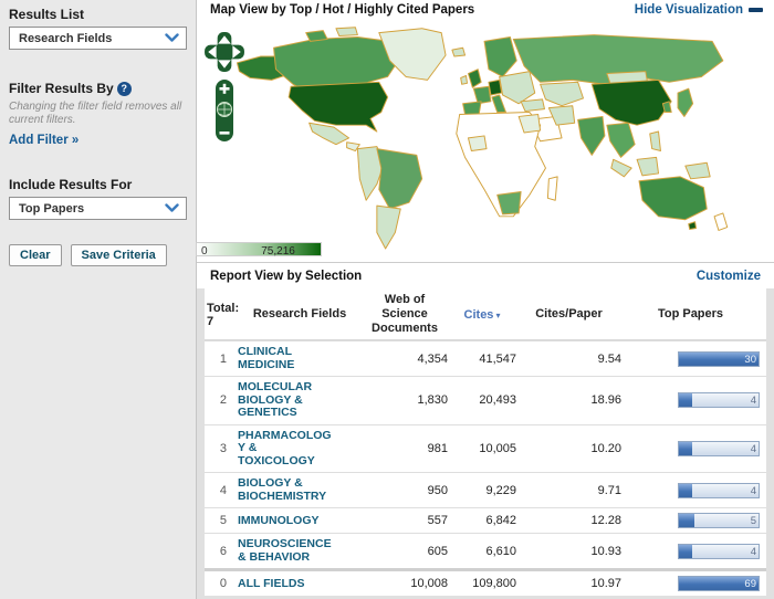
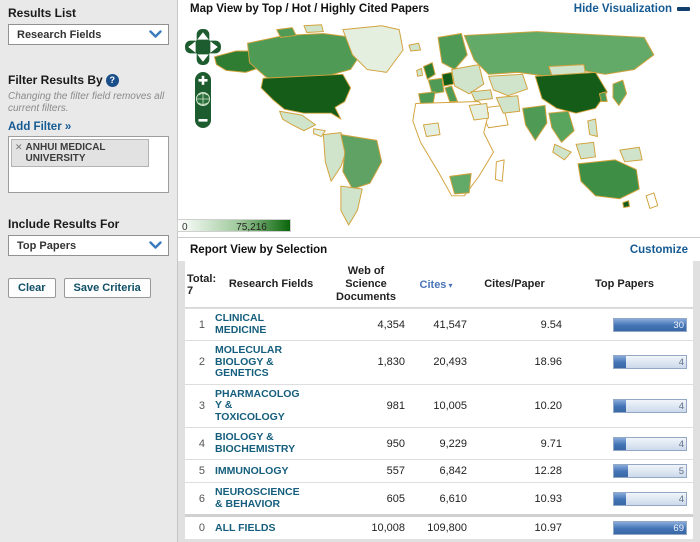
  Results List
  Research Fields
  Filter Results By ?
  Changing the filter field removes all current filters.
  Add Filter »
+ ✕
+ ANHUI MEDICAL UNIVERSITY
  Include Results For
  Top Papers
  Clear
  Save Criteria
  Map View by Top / Hot / Highly Cited Papers
  Hide Visualization
  0
  75,216
  Report View by Selection
  Customize
  Total:
  7
  Research Fields
  Web of Science Documents
  Cites ▾
  Cites/Paper
  Top Papers
  1
  CLINICAL
  MEDICINE
  4,354
  41,547
  9.54
  30
  2
  MOLECULAR
  BIOLOGY &
  GENETICS
  1,830
  20,493
  18.96
  4
  3
  PHARMACOLOG
  Y &
  TOXICOLOGY
  981
  10,005
  10.20
  4
  4
  BIOLOGY &
  BIOCHEMISTRY
  950
  9,229
  9.71
  4
  5
  IMMUNOLOGY
  557
  6,842
  12.28
  5
  6
  NEUROSCIENCE
  & BEHAVIOR
  605
  6,610
  10.93
  4
  0
  ALL FIELDS
  10,008
  109,800
  10.97
  69
